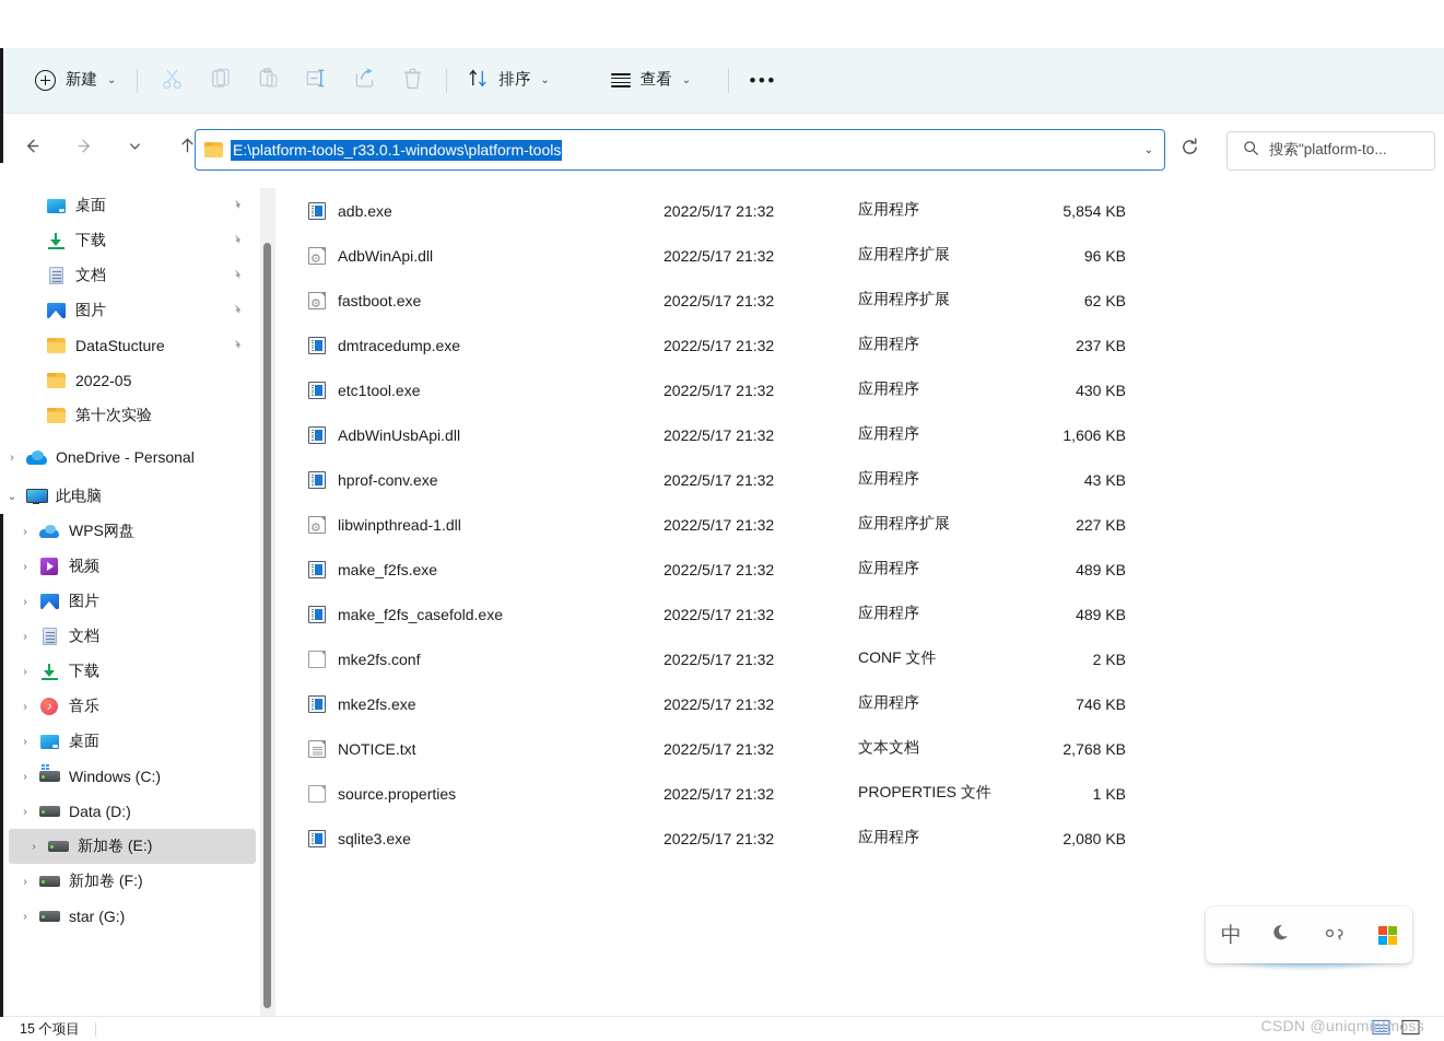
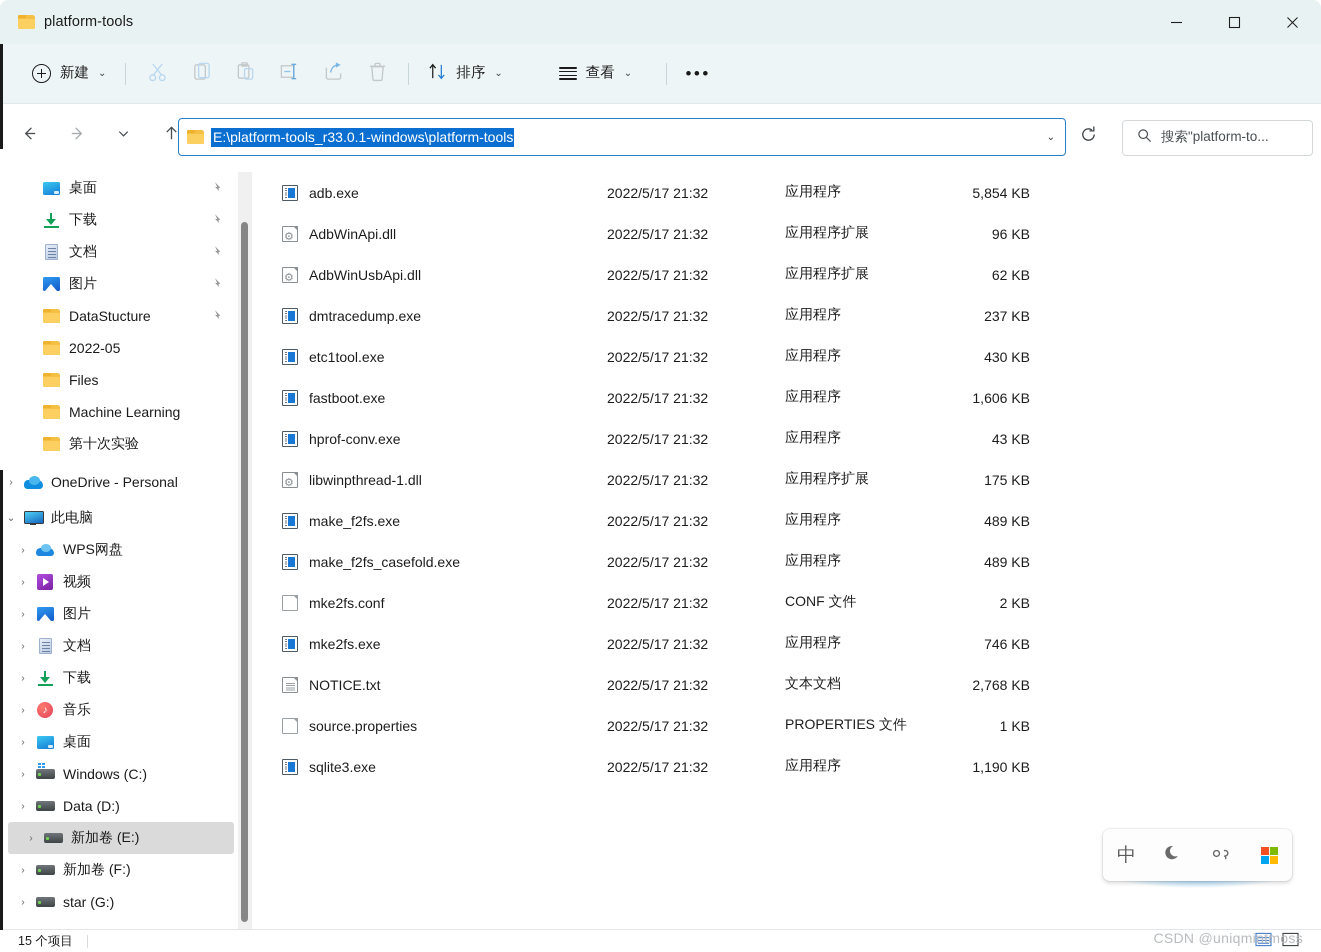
+ platform-tools
  新建
  ⌄
  排序
  ⌄
  查看
  ⌄
  •••
  E:\platform-tools_r33.0.1-windows\platform-tools
  ⌄
  搜索"platform-to...
  桌面
  下载
  文档
  图片
  DataStucture
  2022-05
+ Files
+ Machine Learning
  第十次实验
  ›
  OneDrive - Personal
  ⌄
  此电脑
  ›
  WPS网盘
  ›
  视频
  ›
  图片
  ›
  文档
  ›
  下载
  ›
  ♪
  音乐
  ›
  桌面
  ›
  Windows (C:)
  ›
  Data (D:)
  ›
  新加卷 (E:)
  ›
  新加卷 (F:)
  ›
  star (G:)
  adb.exe
  2022/5/17 21:32
  应用程序
  5,854 KB
  AdbWinApi.dll
  2022/5/17 21:32
  应用程序扩展
  96 KB
- fastboot.exe
+ AdbWinUsbApi.dll
  2022/5/17 21:32
  应用程序扩展
  62 KB
  dmtracedump.exe
  2022/5/17 21:32
  应用程序
  237 KB
  etc1tool.exe
  2022/5/17 21:32
  应用程序
  430 KB
- AdbWinUsbApi.dll
+ fastboot.exe
  2022/5/17 21:32
  应用程序
  1,606 KB
  hprof-conv.exe
  2022/5/17 21:32
  应用程序
  43 KB
  libwinpthread-1.dll
  2022/5/17 21:32
  应用程序扩展
- 227 KB
+ 175 KB
  make_f2fs.exe
  2022/5/17 21:32
  应用程序
  489 KB
  make_f2fs_casefold.exe
  2022/5/17 21:32
  应用程序
  489 KB
  mke2fs.conf
  2022/5/17 21:32
  CONF 文件
  2 KB
  mke2fs.exe
  2022/5/17 21:32
  应用程序
  746 KB
  NOTICE.txt
  2022/5/17 21:32
  文本文档
  2,768 KB
  source.properties
  2022/5/17 21:32
  PROPERTIES 文件
  1 KB
  sqlite3.exe
  2022/5/17 21:32
  应用程序
- 2,080 KB
+ 1,190 KB
  15 个项目
  中
  CSDN @uniqmintmoss
